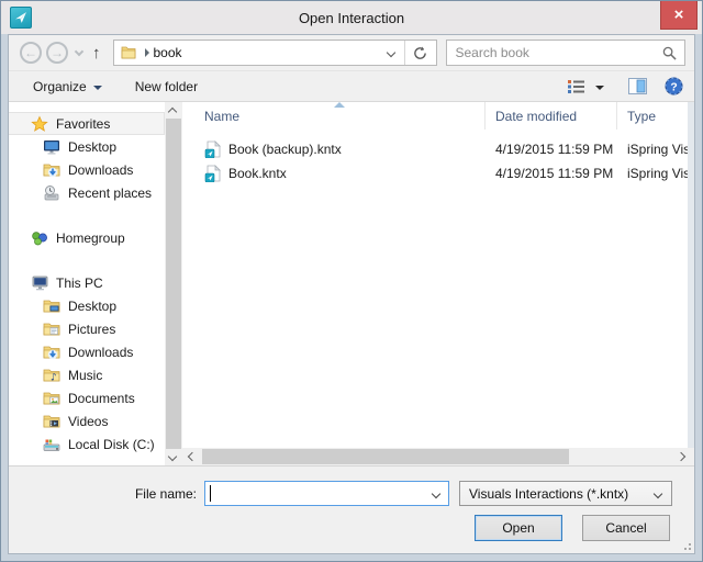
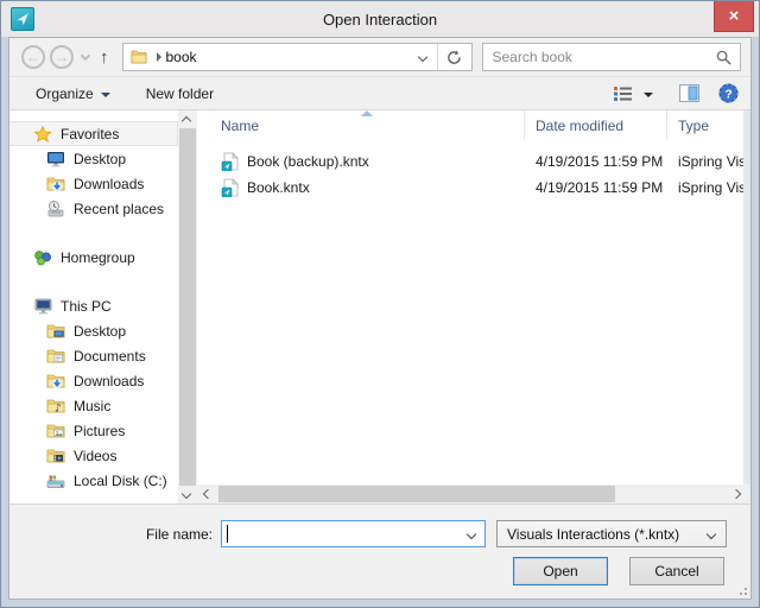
  Open Interaction
  ×
  ←
  →
  ↑
  book
  Search book
  Organize
  New folder
  ?
  Favorites
  Desktop
  Downloads
  Recent places
  Homegroup
  This PC
  Desktop
- Pictures
+ Documents
  Downloads
  ♪
  Music
- Documents
+ Pictures
  Videos
  Local Disk (C:)
  Name
  Date modified
  Type
  Book (backup).kntx
  4/19/2015 11:59 PM
  iSpring Vi
  Book.kntx
  4/19/2015 11:59 PM
  iSpring Vi
  File name:
  Visuals Interactions (*.kntx)
  Open
  Cancel
